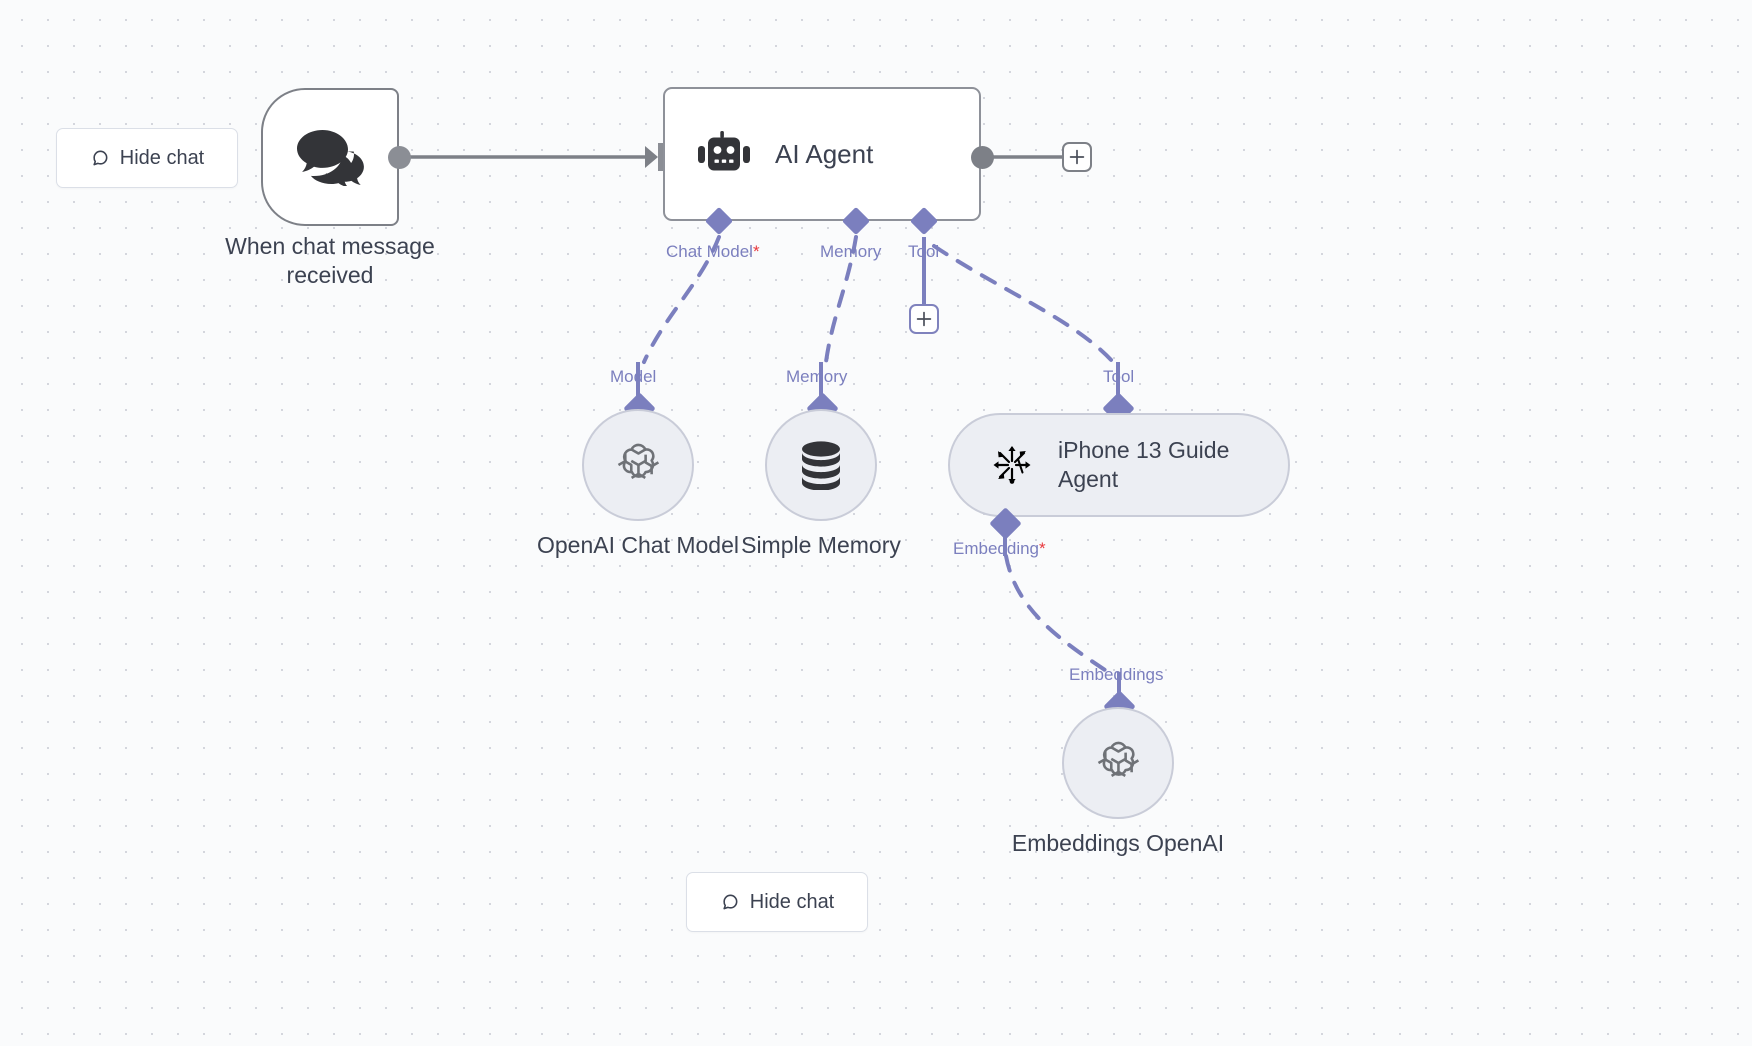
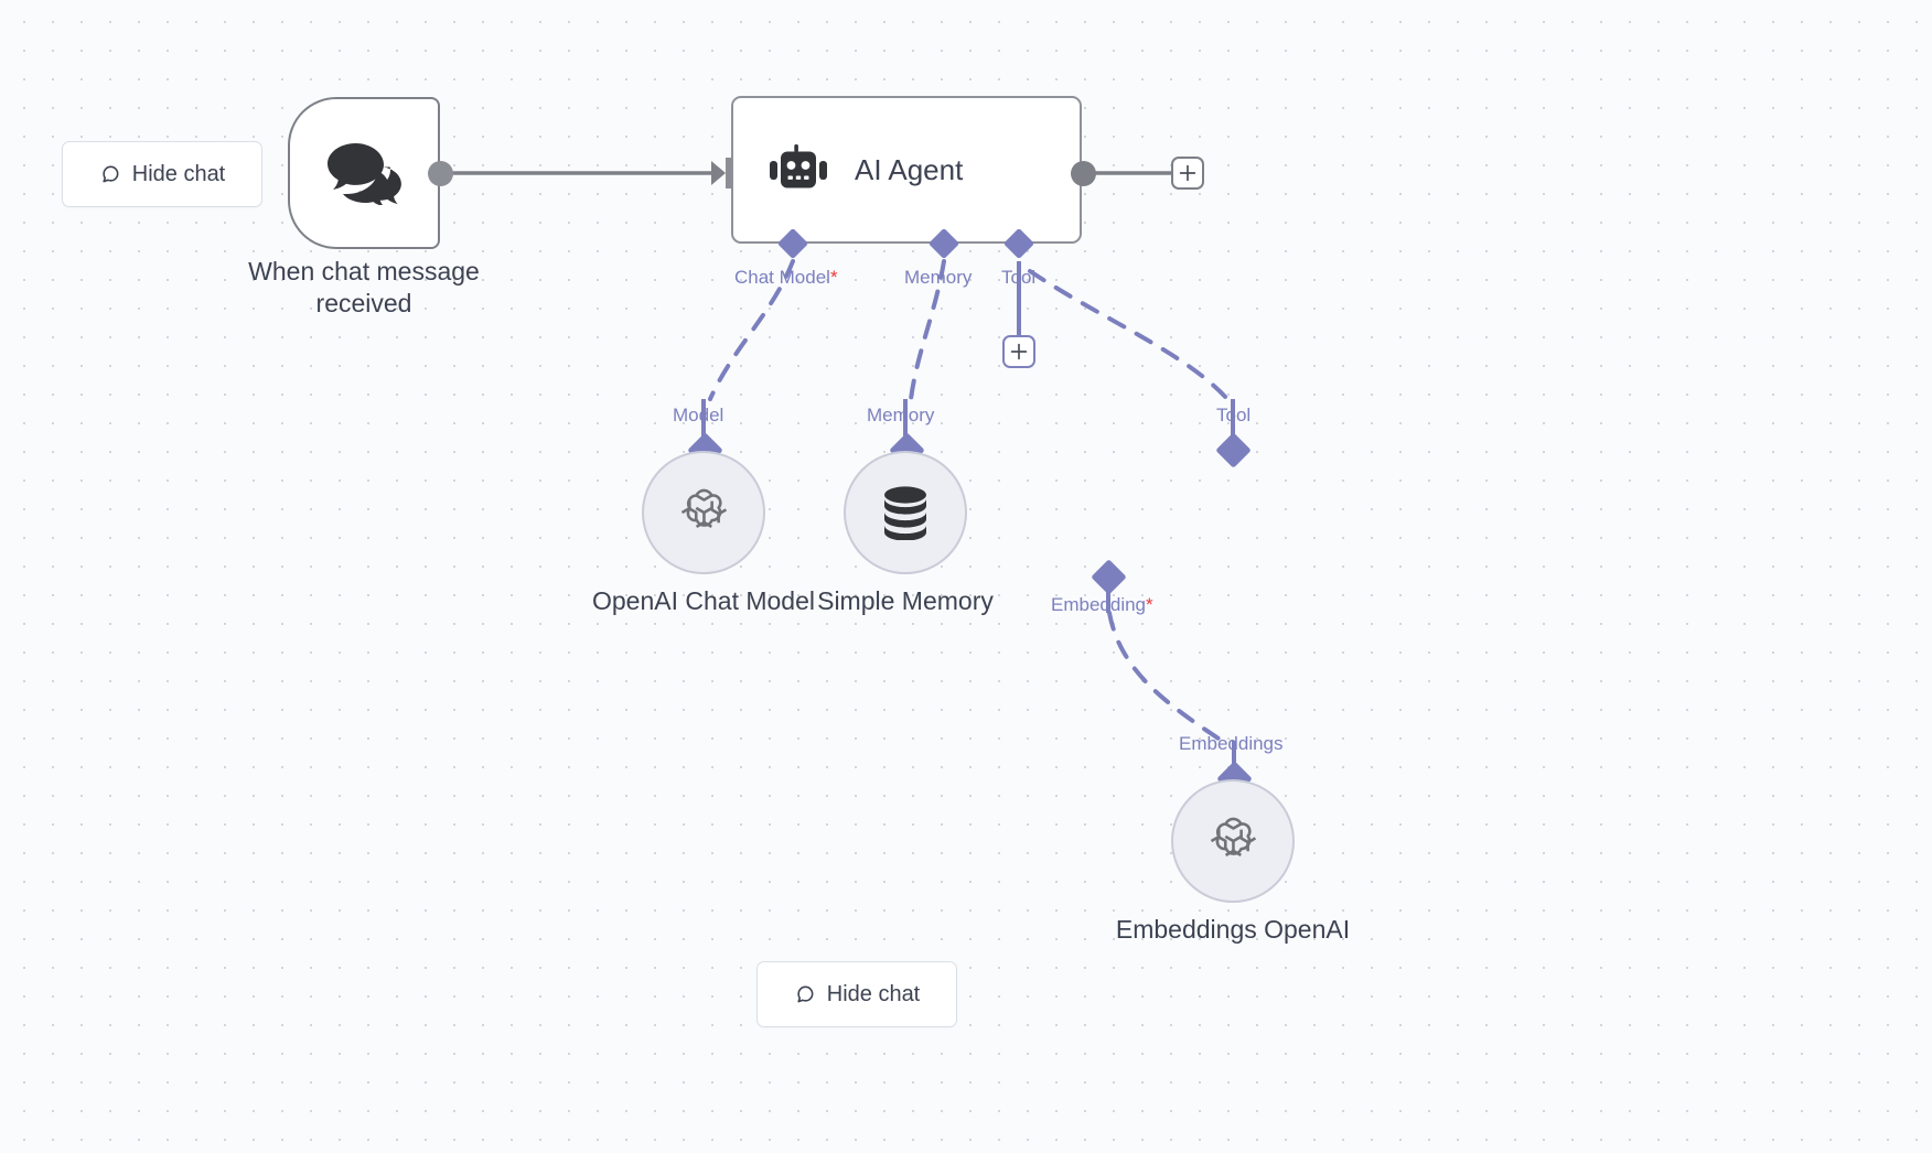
  Hide chat
  When chat message
  received
  AI Agent
  Chat Model*
  Memory
  Tool
  Model
  OpenAI Chat Model
  Memory
  Simple Memory
  Tool
- iPhone 13 Guide Agent
  Embedding*
  Embeddings
  Embeddings OpenAI
  Hide chat
